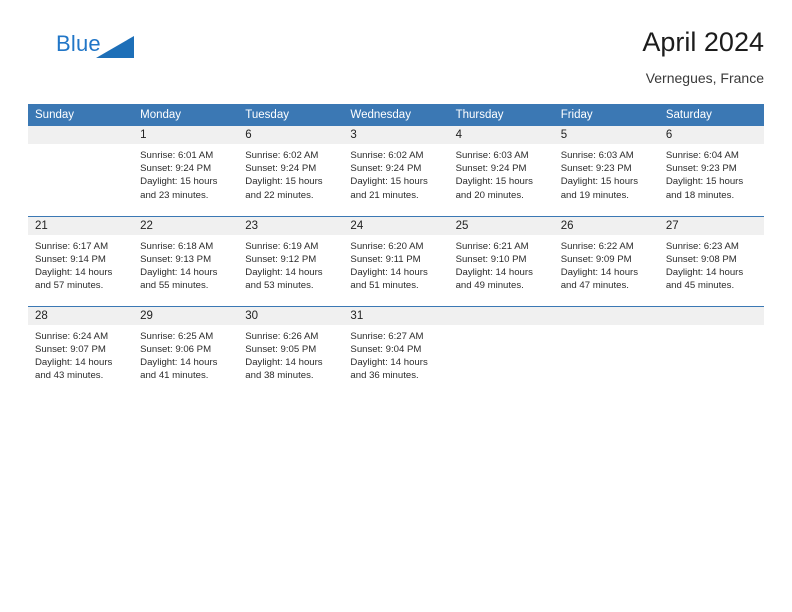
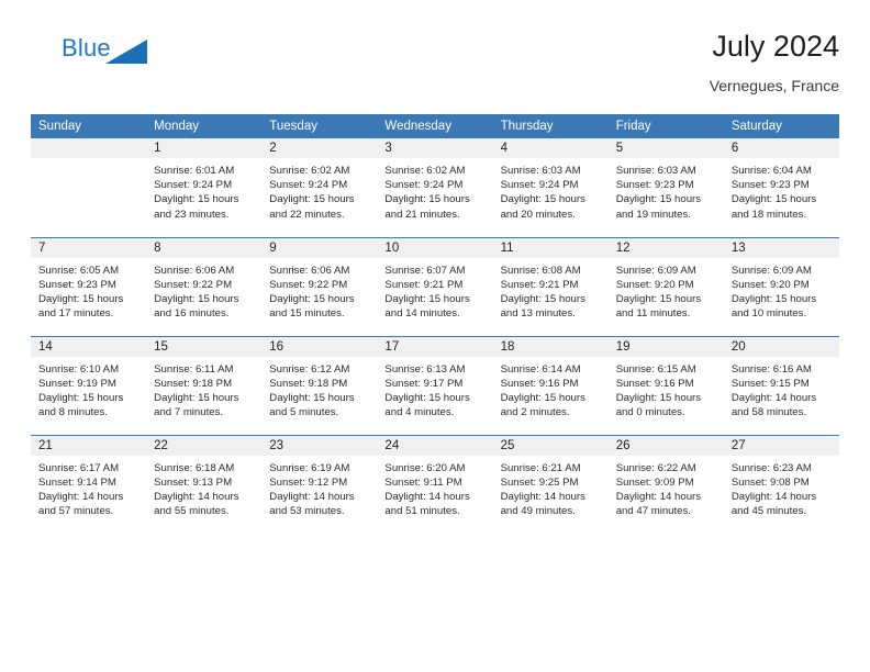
  Blue
- April 2024
+ July 2024
  Vernegues, France
  Sunday	Monday	Tuesday	Wednesday	Thursday	Friday	Saturday
- 	1Sunrise: 6:01 AMSunset: 9:24 PMDaylight: 15 hoursand 23 minutes.	6Sunrise: 6:02 AMSunset: 9:24 PMDaylight: 15 hoursand 22 minutes.	3Sunrise: 6:02 AMSunset: 9:24 PMDaylight: 15 hoursand 21 minutes.	4Sunrise: 6:03 AMSunset: 9:24 PMDaylight: 15 hoursand 20 minutes.	5Sunrise: 6:03 AMSunset: 9:23 PMDaylight: 15 hoursand 19 minutes.	6Sunrise: 6:04 AMSunset: 9:23 PMDaylight: 15 hoursand 18 minutes.
+ 	1Sunrise: 6:01 AMSunset: 9:24 PMDaylight: 15 hoursand 23 minutes.	2Sunrise: 6:02 AMSunset: 9:24 PMDaylight: 15 hoursand 22 minutes.	3Sunrise: 6:02 AMSunset: 9:24 PMDaylight: 15 hoursand 21 minutes.	4Sunrise: 6:03 AMSunset: 9:24 PMDaylight: 15 hoursand 20 minutes.	5Sunrise: 6:03 AMSunset: 9:23 PMDaylight: 15 hoursand 19 minutes.	6Sunrise: 6:04 AMSunset: 9:23 PMDaylight: 15 hoursand 18 minutes.
+ 7Sunrise: 6:05 AMSunset: 9:23 PMDaylight: 15 hoursand 17 minutes.	8Sunrise: 6:06 AMSunset: 9:22 PMDaylight: 15 hoursand 16 minutes.	9Sunrise: 6:06 AMSunset: 9:22 PMDaylight: 15 hoursand 15 minutes.	10Sunrise: 6:07 AMSunset: 9:21 PMDaylight: 15 hoursand 14 minutes.	11Sunrise: 6:08 AMSunset: 9:21 PMDaylight: 15 hoursand 13 minutes.	12Sunrise: 6:09 AMSunset: 9:20 PMDaylight: 15 hoursand 11 minutes.	13Sunrise: 6:09 AMSunset: 9:20 PMDaylight: 15 hoursand 10 minutes.
+ 14Sunrise: 6:10 AMSunset: 9:19 PMDaylight: 15 hoursand 8 minutes.	15Sunrise: 6:11 AMSunset: 9:18 PMDaylight: 15 hoursand 7 minutes.	16Sunrise: 6:12 AMSunset: 9:18 PMDaylight: 15 hoursand 5 minutes.	17Sunrise: 6:13 AMSunset: 9:17 PMDaylight: 15 hoursand 4 minutes.	18Sunrise: 6:14 AMSunset: 9:16 PMDaylight: 15 hoursand 2 minutes.	19Sunrise: 6:15 AMSunset: 9:16 PMDaylight: 15 hoursand 0 minutes.	20Sunrise: 6:16 AMSunset: 9:15 PMDaylight: 14 hoursand 58 minutes.
- 21Sunrise: 6:17 AMSunset: 9:14 PMDaylight: 14 hoursand 57 minutes.	22Sunrise: 6:18 AMSunset: 9:13 PMDaylight: 14 hoursand 55 minutes.	23Sunrise: 6:19 AMSunset: 9:12 PMDaylight: 14 hoursand 53 minutes.	24Sunrise: 6:20 AMSunset: 9:11 PMDaylight: 14 hoursand 51 minutes.	25Sunrise: 6:21 AMSunset: 9:10 PMDaylight: 14 hoursand 49 minutes.	26Sunrise: 6:22 AMSunset: 9:09 PMDaylight: 14 hoursand 47 minutes.	27Sunrise: 6:23 AMSunset: 9:08 PMDaylight: 14 hoursand 45 minutes.
+ 21Sunrise: 6:17 AMSunset: 9:14 PMDaylight: 14 hoursand 57 minutes.	22Sunrise: 6:18 AMSunset: 9:13 PMDaylight: 14 hoursand 55 minutes.	23Sunrise: 6:19 AMSunset: 9:12 PMDaylight: 14 hoursand 53 minutes.	24Sunrise: 6:20 AMSunset: 9:11 PMDaylight: 14 hoursand 51 minutes.	25Sunrise: 6:21 AMSunset: 9:25 PMDaylight: 14 hoursand 49 minutes.	26Sunrise: 6:22 AMSunset: 9:09 PMDaylight: 14 hoursand 47 minutes.	27Sunrise: 6:23 AMSunset: 9:08 PMDaylight: 14 hoursand 45 minutes.
- 28Sunrise: 6:24 AMSunset: 9:07 PMDaylight: 14 hoursand 43 minutes.	29Sunrise: 6:25 AMSunset: 9:06 PMDaylight: 14 hoursand 41 minutes.	30Sunrise: 6:26 AMSunset: 9:05 PMDaylight: 14 hoursand 38 minutes.	31Sunrise: 6:27 AMSunset: 9:04 PMDaylight: 14 hoursand 36 minutes.
